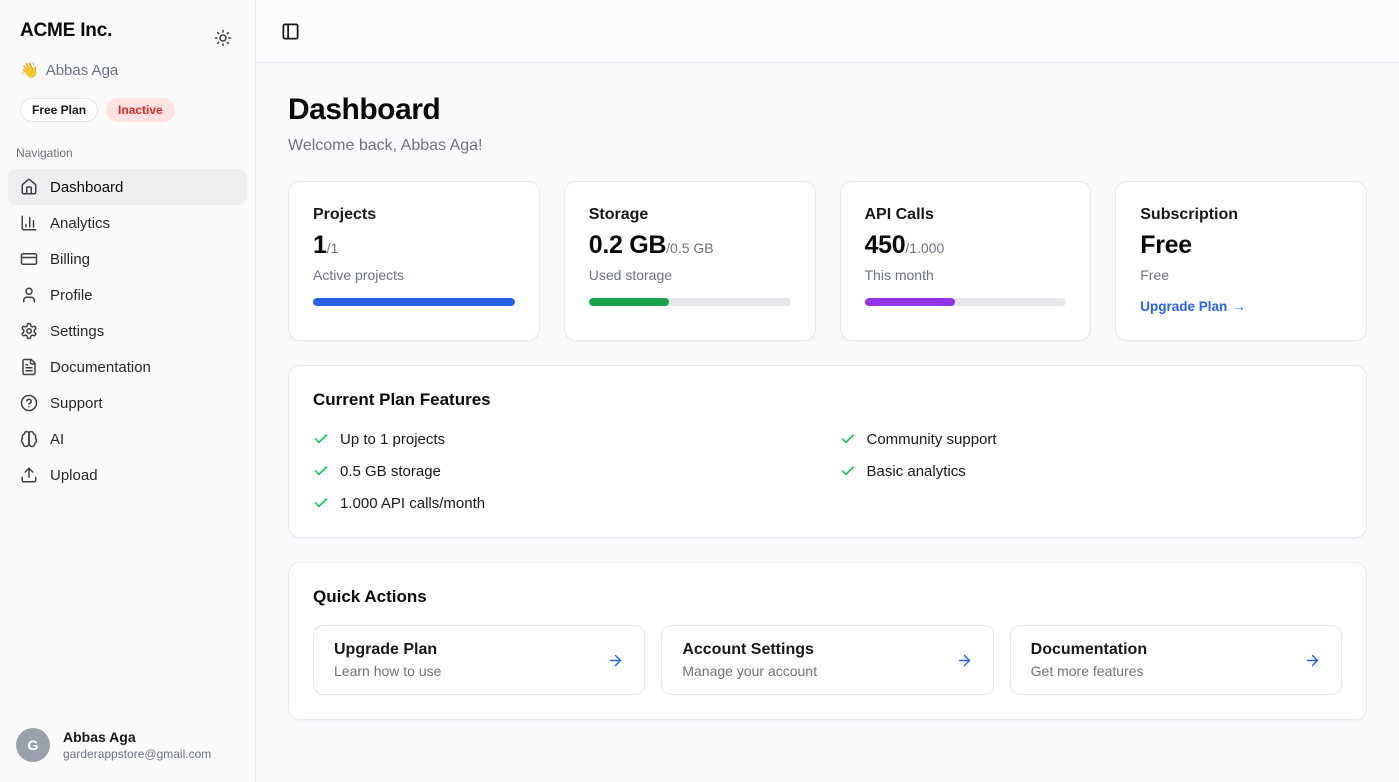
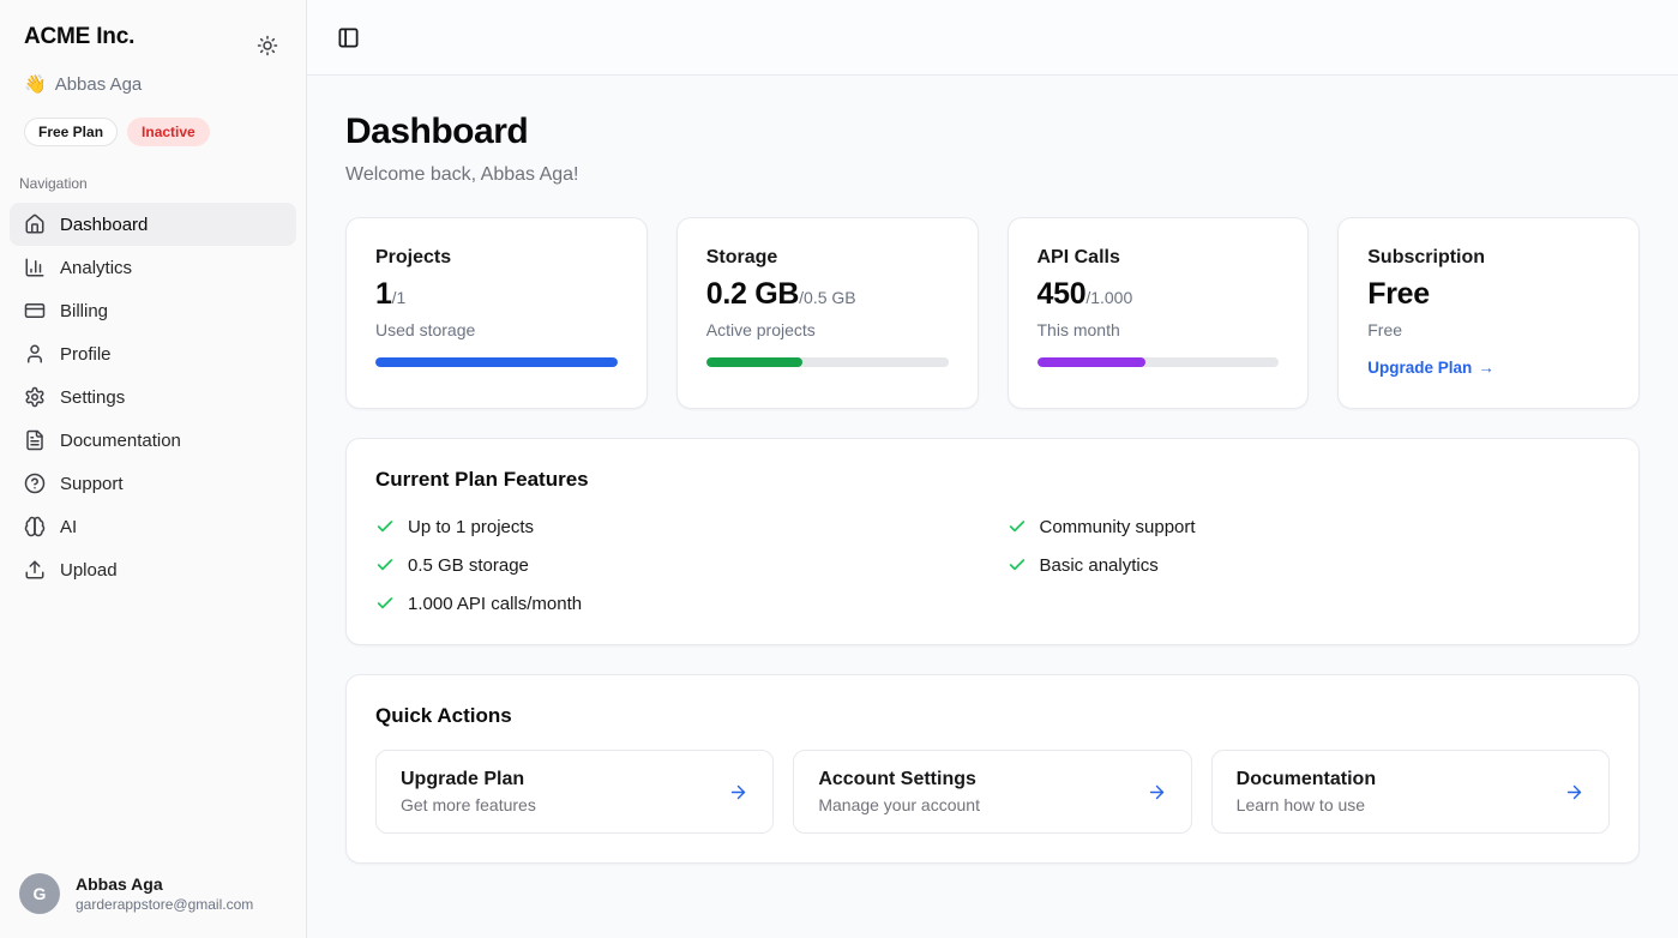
  ACME Inc.
  👋
  Abbas Aga
  Free Plan
  Inactive
  Navigation
  Dashboard
  Analytics
  Billing
  Profile
  Settings
  Documentation
  Support
  AI
  Upload
  G
  Abbas Aga
  garderappstore@gmail.com
  Dashboard
  Welcome back, Abbas Aga!
  Projects
  1
  /1
- Active projects
+ Used storage
  Storage
  0.2 GB
  /0.5 GB
- Used storage
+ Active projects
  API Calls
  450
  /1.000
  This month
  Subscription
  Free
  Free
  Upgrade Plan
  →
  Current Plan Features
  Up to 1 projects
  Community support
  0.5 GB storage
  Basic analytics
  1.000 API calls/month
  Quick Actions
  Upgrade Plan
- Learn how to use
+ Get more features
  Account Settings
  Manage your account
  Documentation
- Get more features
+ Learn how to use
